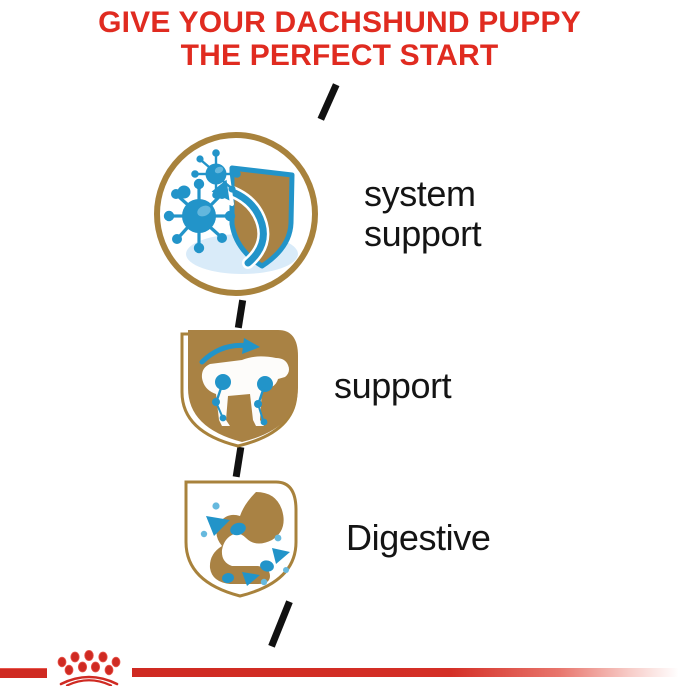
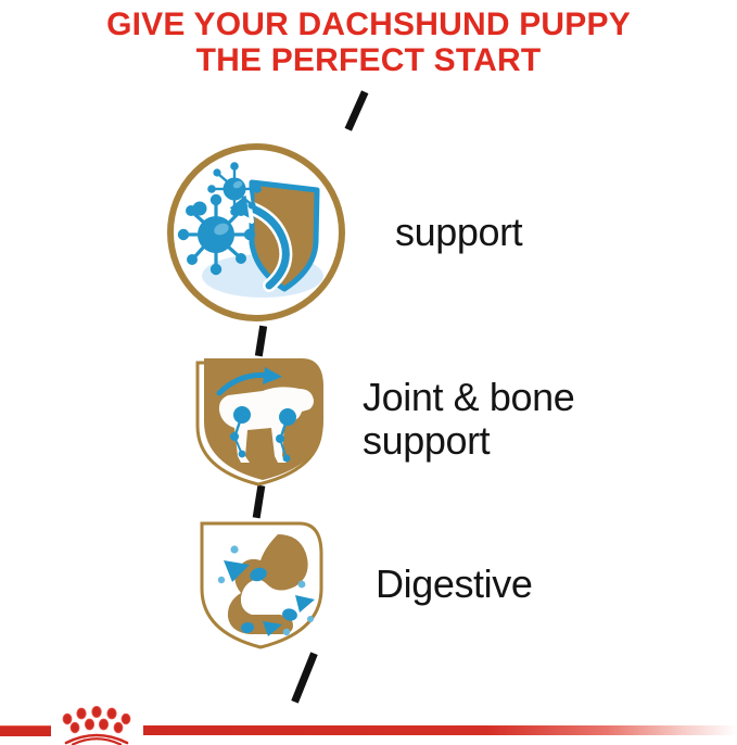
  GIVE YOUR DACHSHUND PUPPY
  THE PERFECT START
- system
  support
+ Joint & bone
  support
  Digestive
